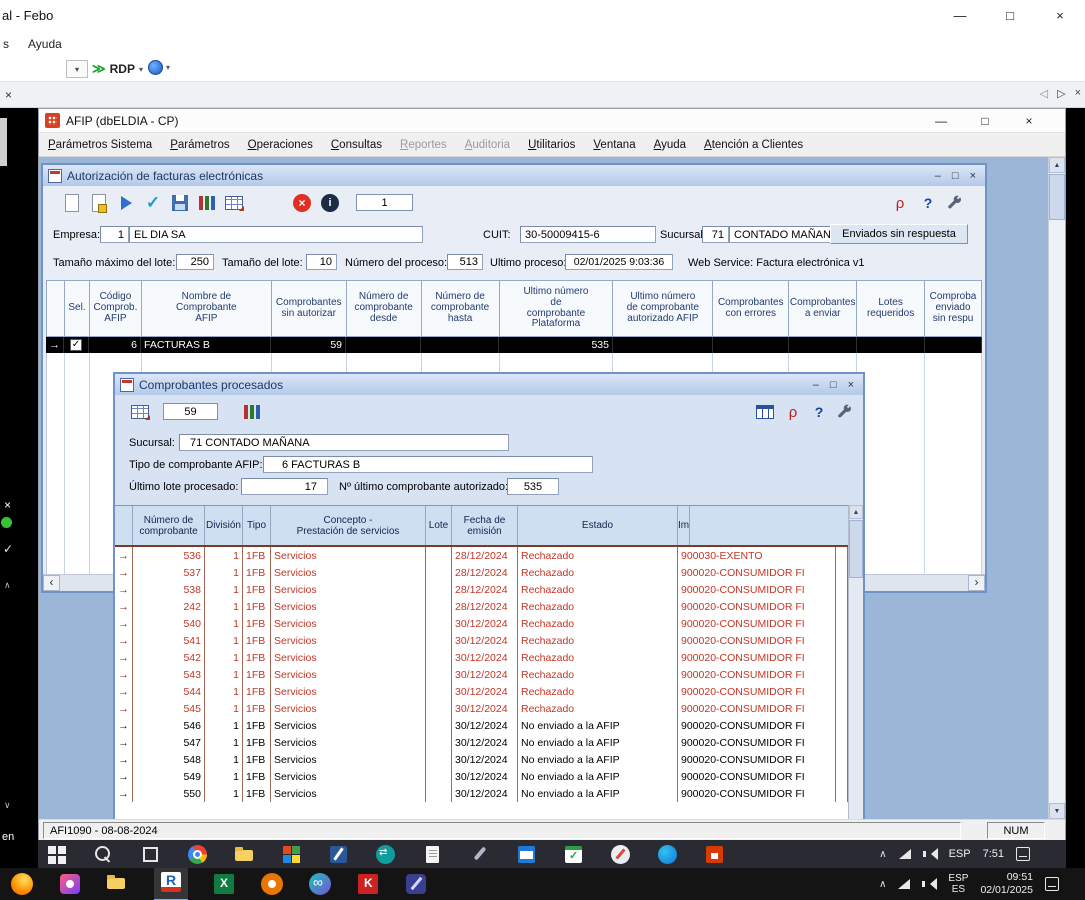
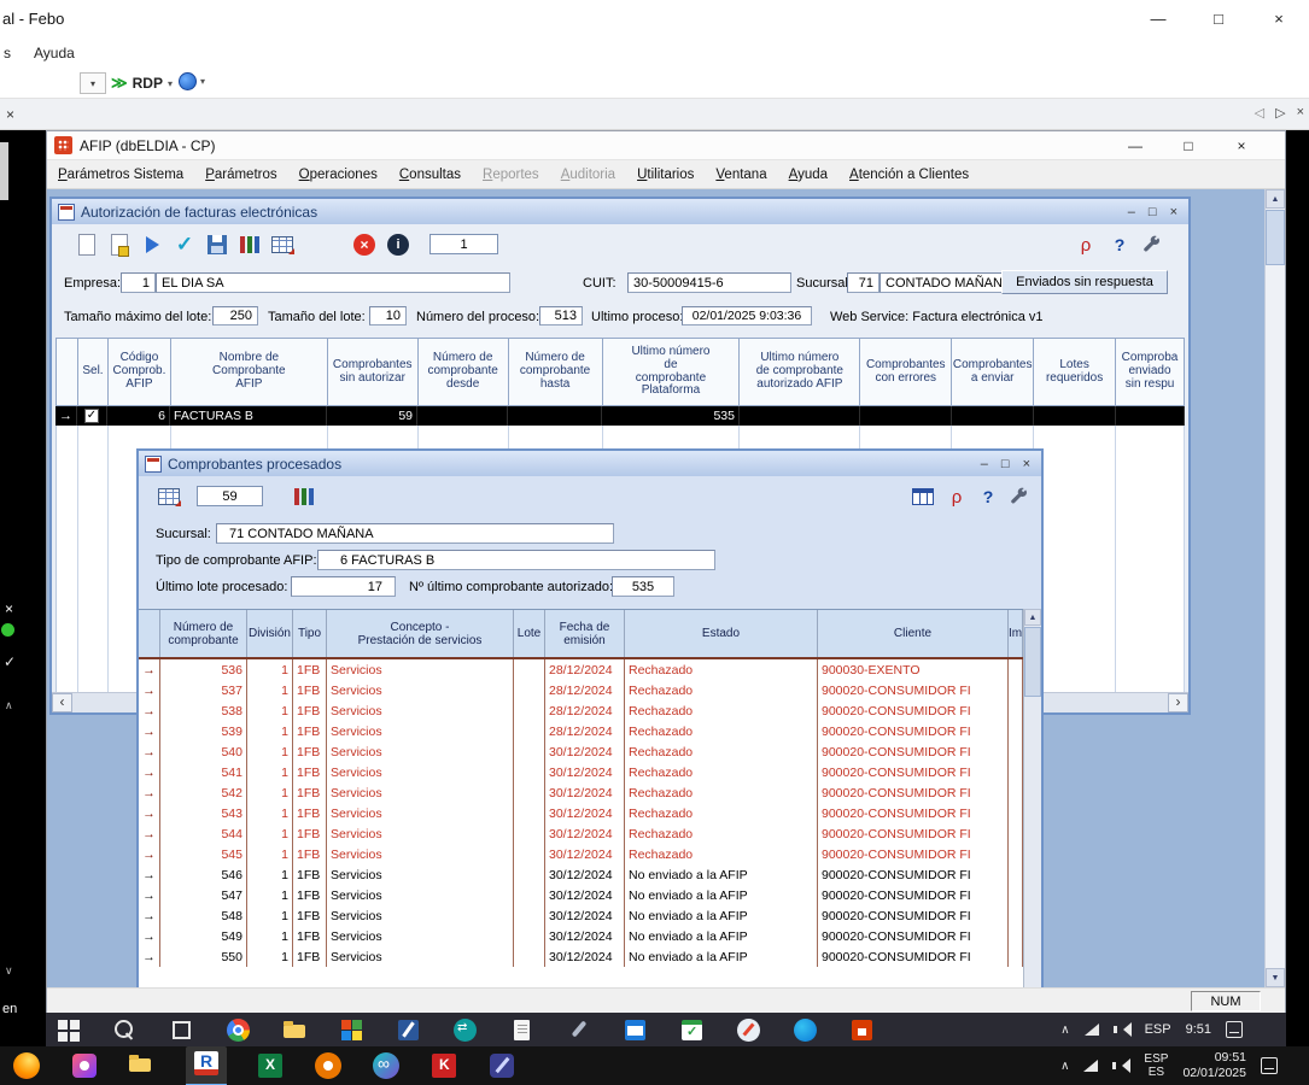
  ×
  ✓
  ∧
  ∨
  en
  al - Febo
  —
  □
  ×
  s
  Ayuda
  ▾
  ≫
  RDP
  ▾
  ▾
  ×
  ◁
  ▷
  ×
  AFIP (dbELDIA - CP)
  —
  □
  ×
  Parámetros Sistema
  Parámetros
  Operaciones
  Consultas
  Reportes
  Auditoria
  Utilitarios
  Ventana
  Ayuda
  Atención a Clientes
  Autorización de facturas electrónicas
  –
  □
  ×
  ✓
  ×
  i
  1
  ρ
  ?
  Empresa:
  1
  EL DIA SA
  CUIT:
  30-50009415-6
  Sucursa
  71
  CONTADO MAÑAN
  Enviados sin respuesta
  Tamaño máximo del lote:
  250
  Tamaño del lote:
  10
  Número del proceso:
  513
  Ultimo proceso
  02/01/2025 9:03:36
  Web Service: Factura electrónica v1
  Sel.
  Código
  Comprob.
  AFIP
  Nombre de
  Comprobante
  AFIP
  Comprobantes
  sin autorizar
  Número de
  comprobante
  desde
  Número de
  comprobante
  hasta
  Ultimo número
  de
  comprobante
  Plataforma
  Ultimo número
  de comprobante
  autorizado AFIP
  Comprobantes
  con errores
  Comprobantes
  a enviar
  Lotes
  requeridos
  Comproba
  enviado
  sin respu
  →
  ✓
  6
  FACTURAS B
  59
  535
  ‹
  ›
  Comprobantes procesados
  –
  □
  ×
  59
  ρ
  ?
  Sucursal:
  71 CONTADO MAÑANA
  Tipo de comprobante AFIP:
  6 FACTURAS B
  Último lote procesado:
  17
  Nº último comprobante autorizado
  535
  Número de
  comprobante
  División
  Tipo
  Concepto -
  Prestación de servicios
  Lote
  Fecha de
  emisión
  Estado
+ Cliente
  Im
  →
  536
  1
  1FB
  Servicios
  28/12/2024
  Rechazado
  900030-EXENTO
  →
  537
  1
  1FB
  Servicios
  28/12/2024
  Rechazado
  900020-CONSUMIDOR FI
  →
  538
  1
  1FB
  Servicios
  28/12/2024
  Rechazado
  900020-CONSUMIDOR FI
  →
- 242
+ 539
  1
  1FB
  Servicios
  28/12/2024
  Rechazado
  900020-CONSUMIDOR FI
  →
  540
  1
  1FB
  Servicios
  30/12/2024
  Rechazado
  900020-CONSUMIDOR FI
  →
  541
  1
  1FB
  Servicios
  30/12/2024
  Rechazado
  900020-CONSUMIDOR FI
  →
  542
  1
  1FB
  Servicios
  30/12/2024
  Rechazado
  900020-CONSUMIDOR FI
  →
  543
  1
  1FB
  Servicios
  30/12/2024
  Rechazado
  900020-CONSUMIDOR FI
  →
  544
  1
  1FB
  Servicios
  30/12/2024
  Rechazado
  900020-CONSUMIDOR FI
  →
  545
  1
  1FB
  Servicios
  30/12/2024
  Rechazado
  900020-CONSUMIDOR FI
  →
  546
  1
  1FB
  Servicios
  30/12/2024
  No enviado a la AFIP
  900020-CONSUMIDOR FI
  →
  547
  1
  1FB
  Servicios
  30/12/2024
  No enviado a la AFIP
  900020-CONSUMIDOR FI
  →
  548
  1
  1FB
  Servicios
  30/12/2024
  No enviado a la AFIP
  900020-CONSUMIDOR FI
  →
  549
  1
  1FB
  Servicios
  30/12/2024
  No enviado a la AFIP
  900020-CONSUMIDOR FI
  →
  550
  1
  1FB
  Servicios
  30/12/2024
  No enviado a la AFIP
  900020-CONSUMIDOR FI
- AFI1090 - 08-08-2024
  NUM
  ∧
  ESP
- 7:51
+ 9:51
  ∧
  ESP
  ES
  09:51
  02/01/2025
